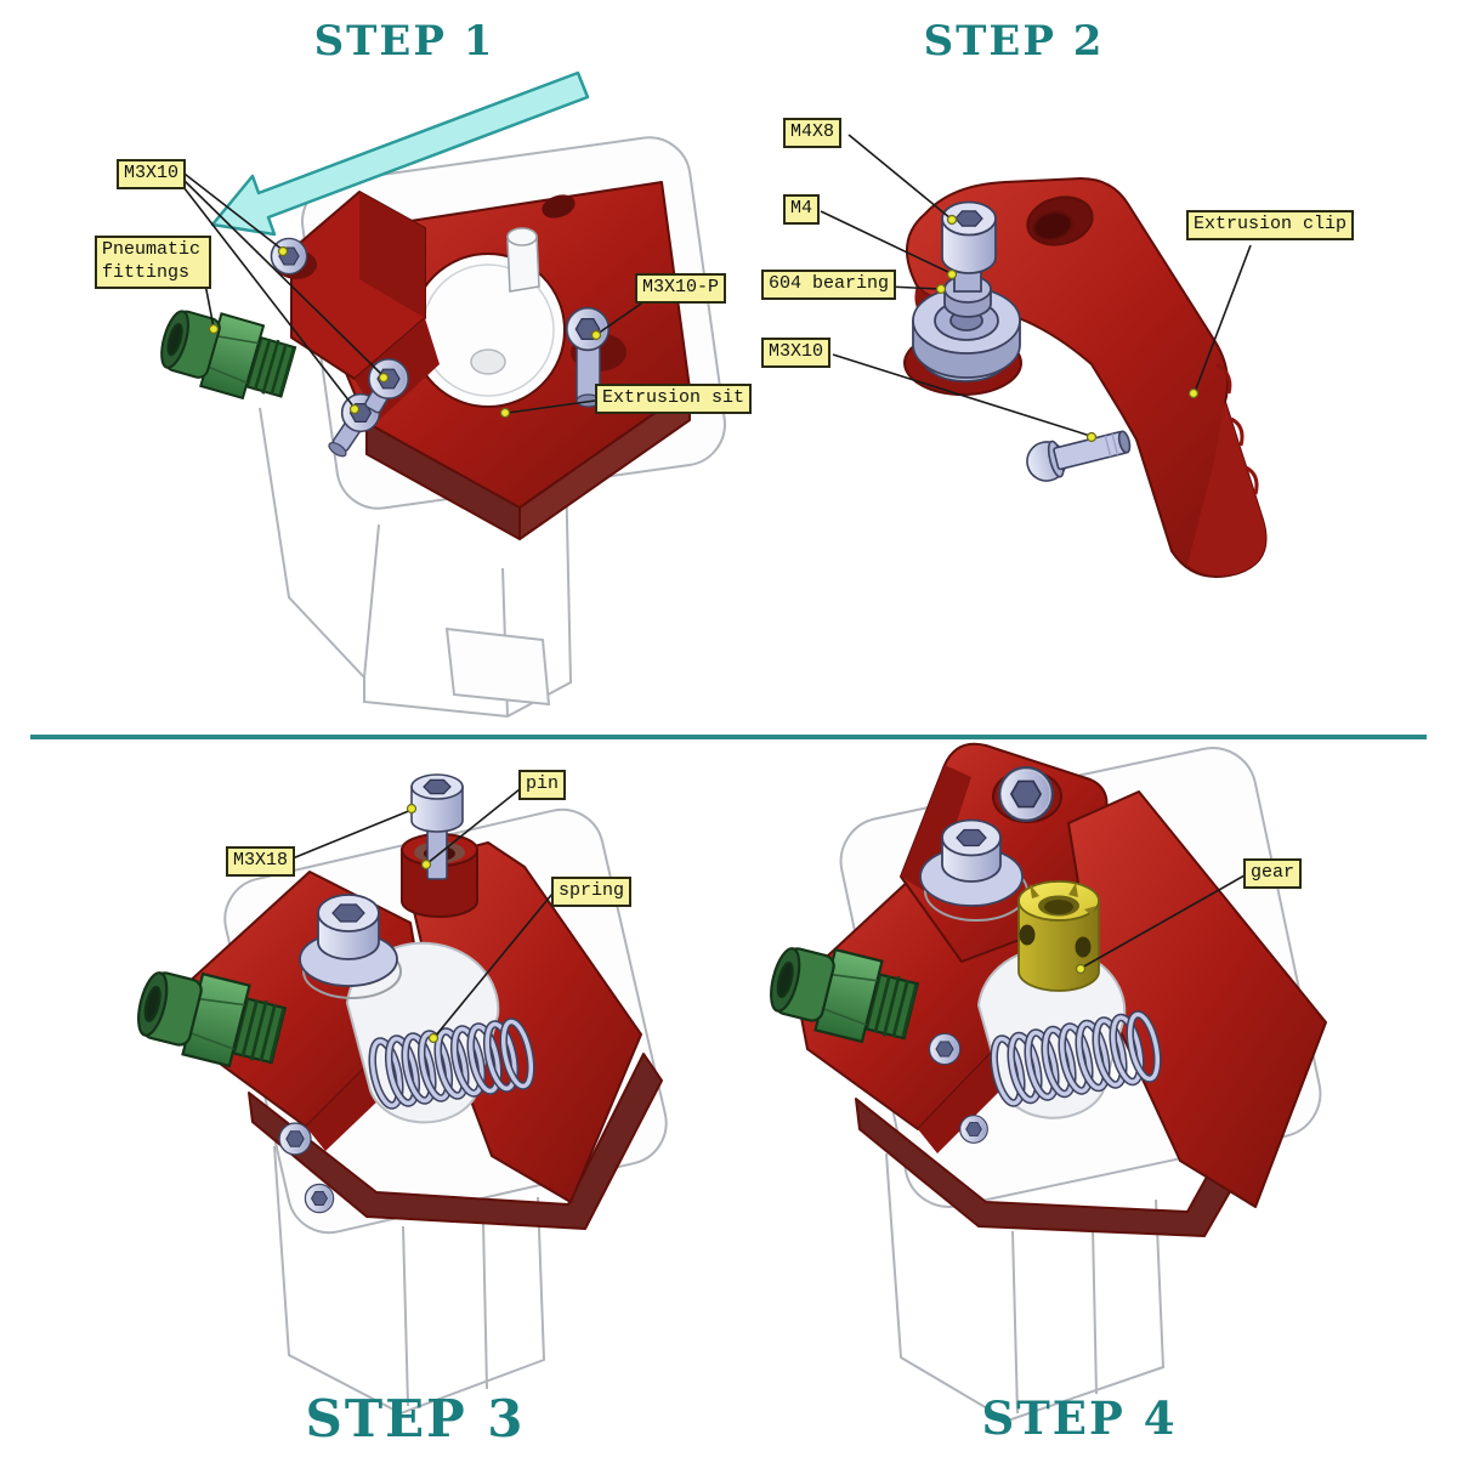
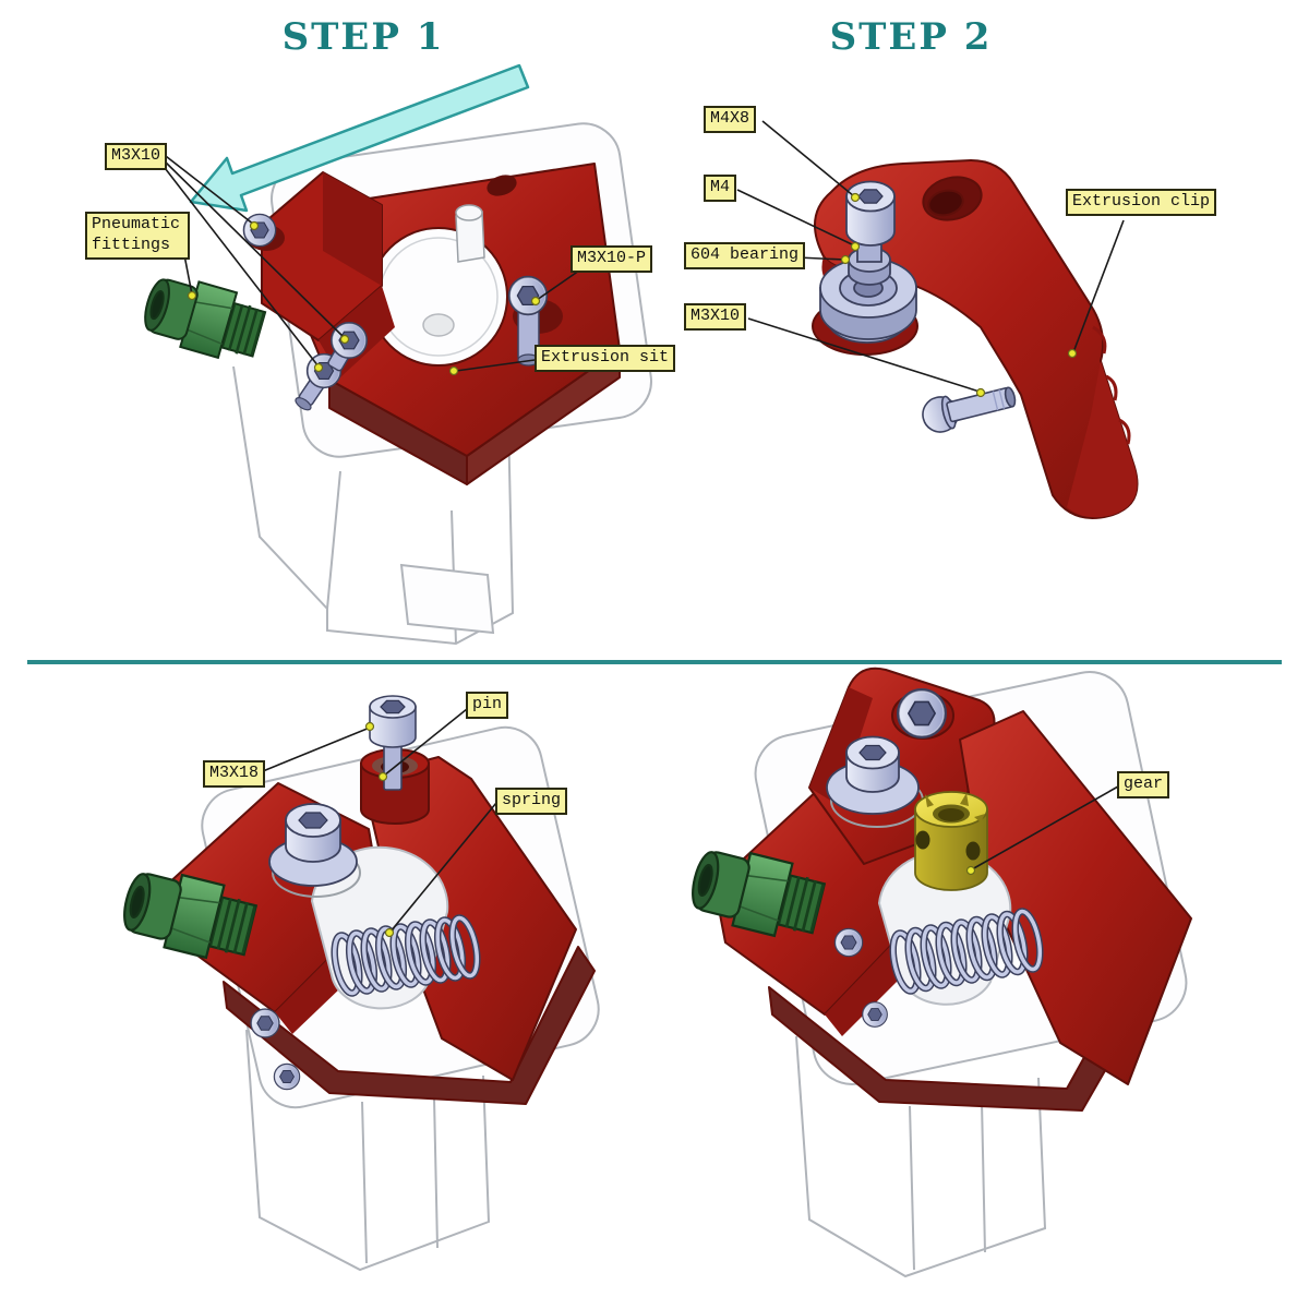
  STEP 1
  STEP 2
- STEP 3
- STEP 4
  M3X10
  Pneumatic fittings
  M3X10-P
  Extrusion sit
  M4X8
  M4
  604 bearing
  M3X10
  Extrusion clip
  pin
  M3X18
  spring
  gear
